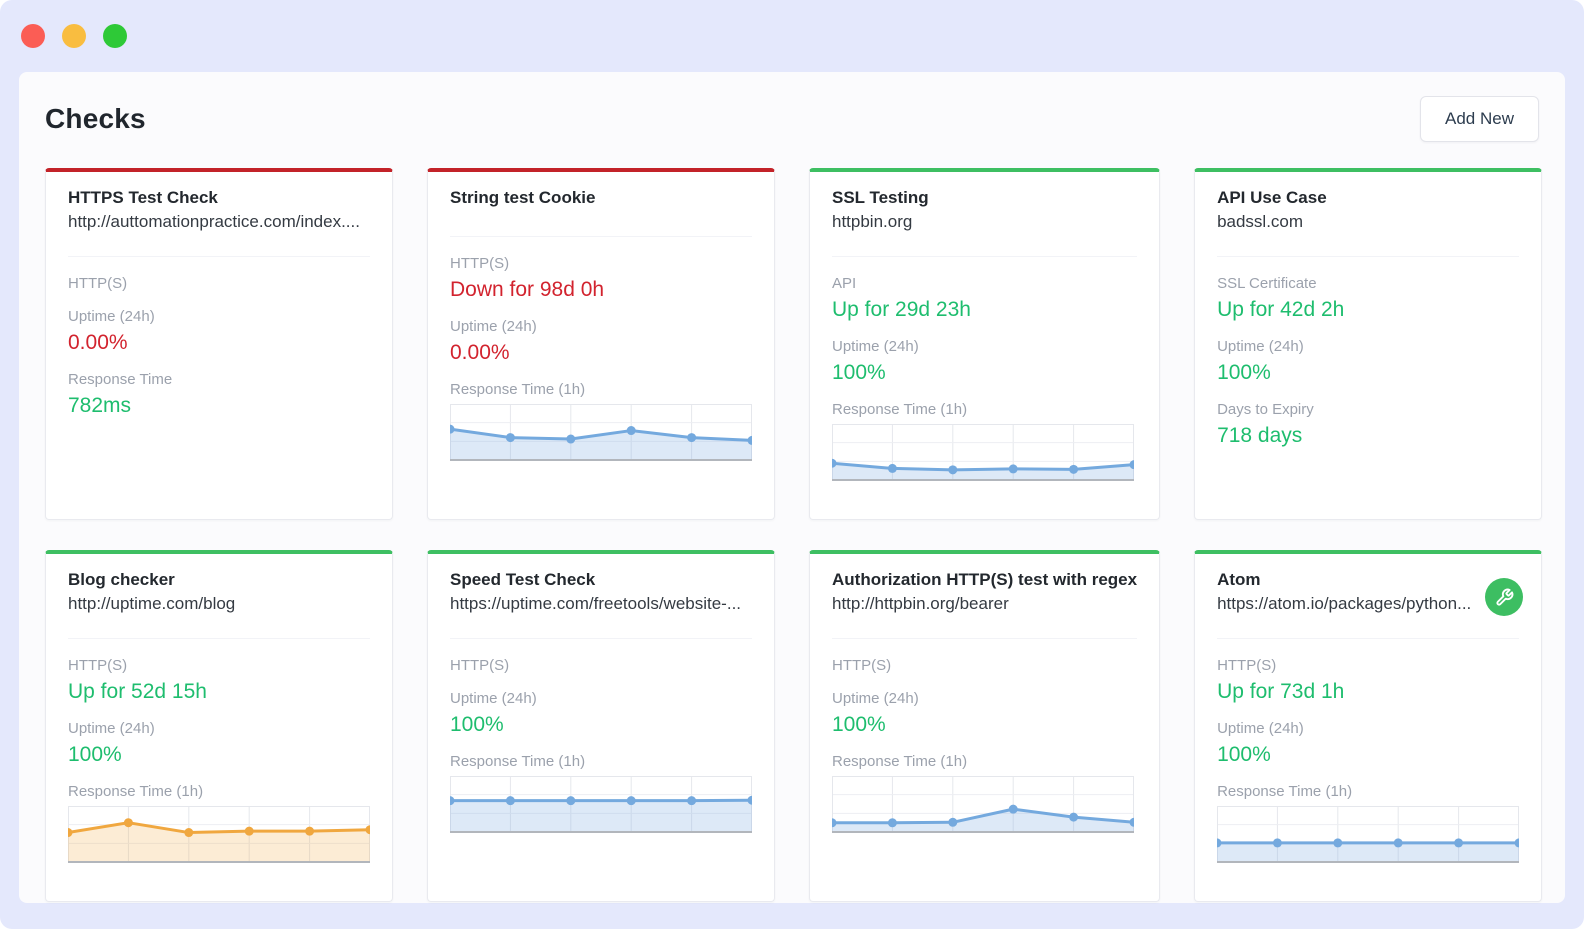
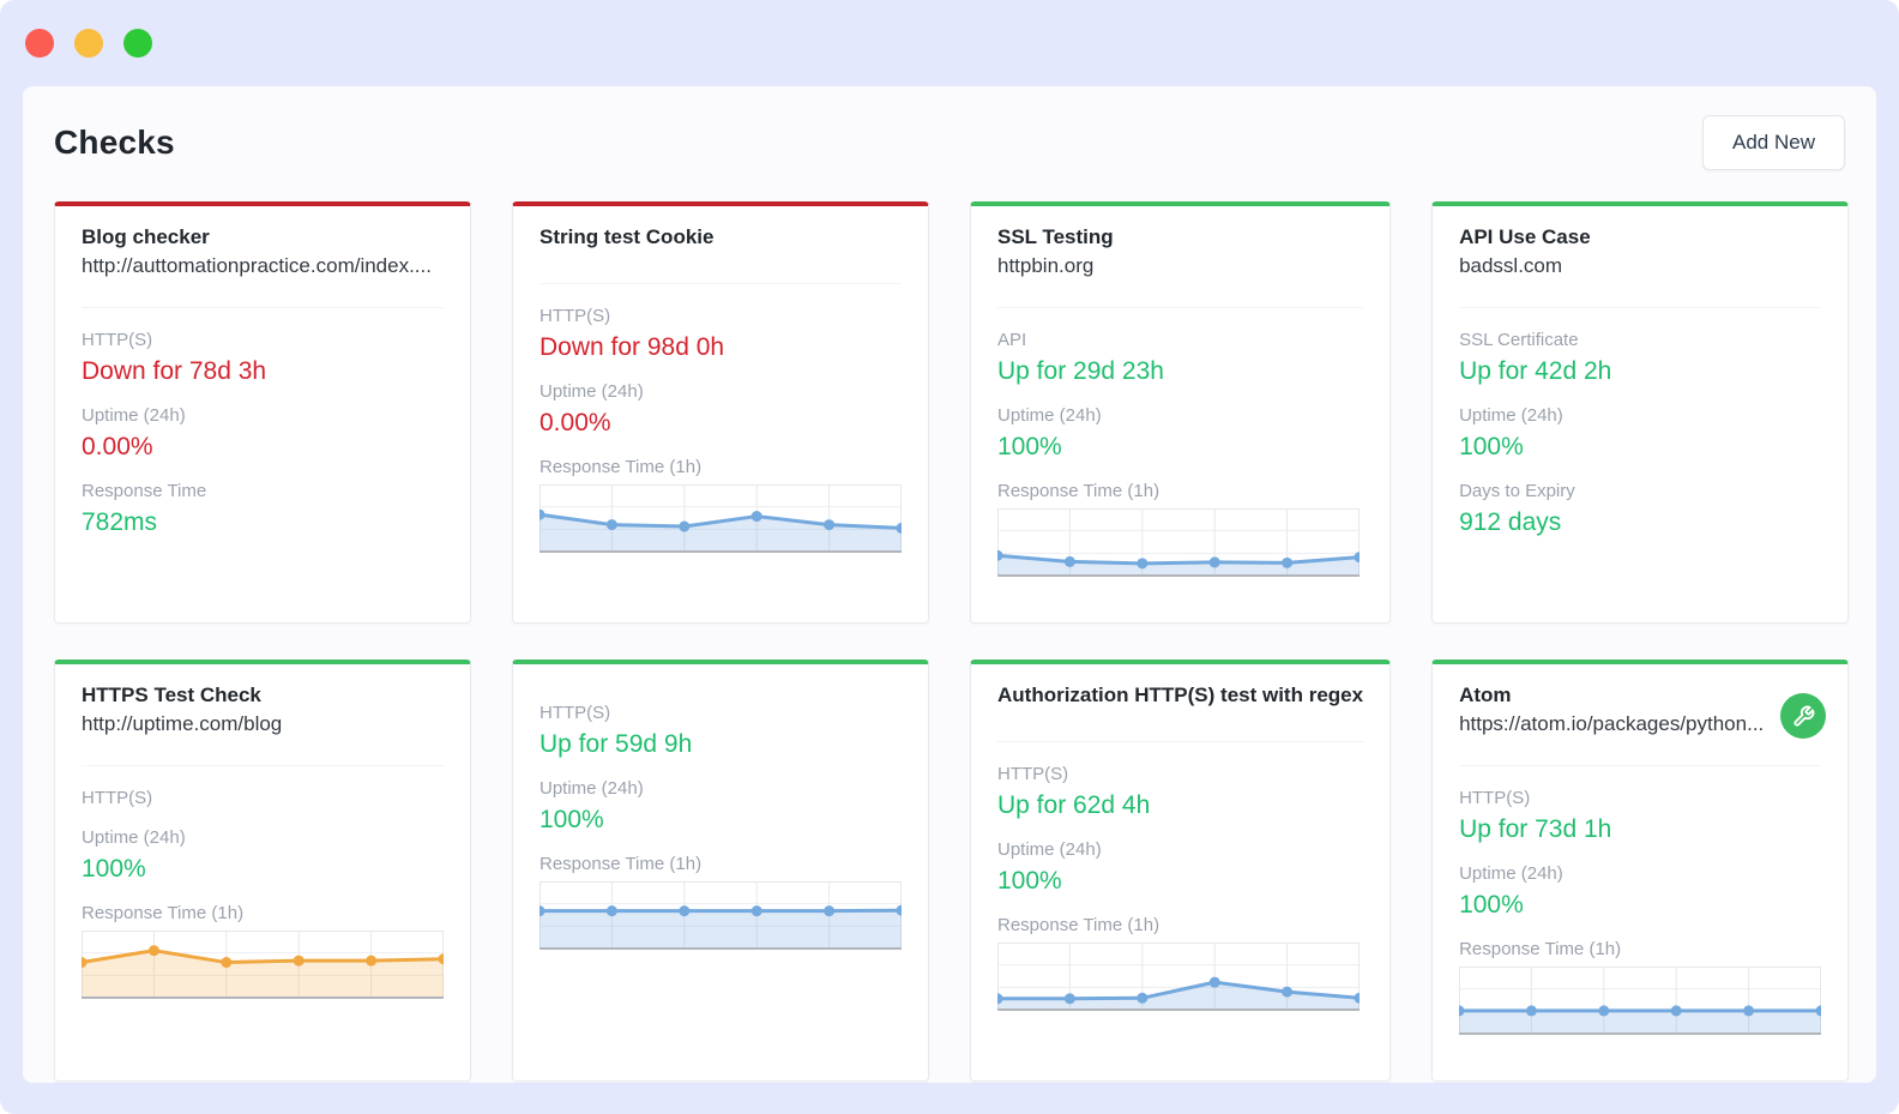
  Checks
  Add New
- HTTPS Test Check
+ Blog checker
  http://auttomationpractice.com/index....
  HTTP(S)
+ Down for 78d 3h
  Uptime (24h)
  0.00%
  Response Time
  782ms
  String test Cookie
  HTTP(S)
  Down for 98d 0h
  Uptime (24h)
  0.00%
  Response Time (1h)
  SSL Testing
  httpbin.org
  API
  Up for 29d 23h
  Uptime (24h)
  100%
  Response Time (1h)
  API Use Case
  badssl.com
  SSL Certificate
  Up for 42d 2h
  Uptime (24h)
  100%
  Days to Expiry
- 718 days
+ 912 days
- Blog checker
+ HTTPS Test Check
  http://uptime.com/blog
  HTTP(S)
- Up for 52d 15h
  Uptime (24h)
  100%
  Response Time (1h)
- Speed Test Check
- https://uptime.com/freetools/website-...
  HTTP(S)
+ Up for 59d 9h
  Uptime (24h)
  100%
  Response Time (1h)
  Authorization HTTP(S) test with regex
- http://httpbin.org/bearer
  HTTP(S)
+ Up for 62d 4h
  Uptime (24h)
  100%
  Response Time (1h)
  Atom
  https://atom.io/packages/python...
  HTTP(S)
  Up for 73d 1h
  Uptime (24h)
  100%
  Response Time (1h)
